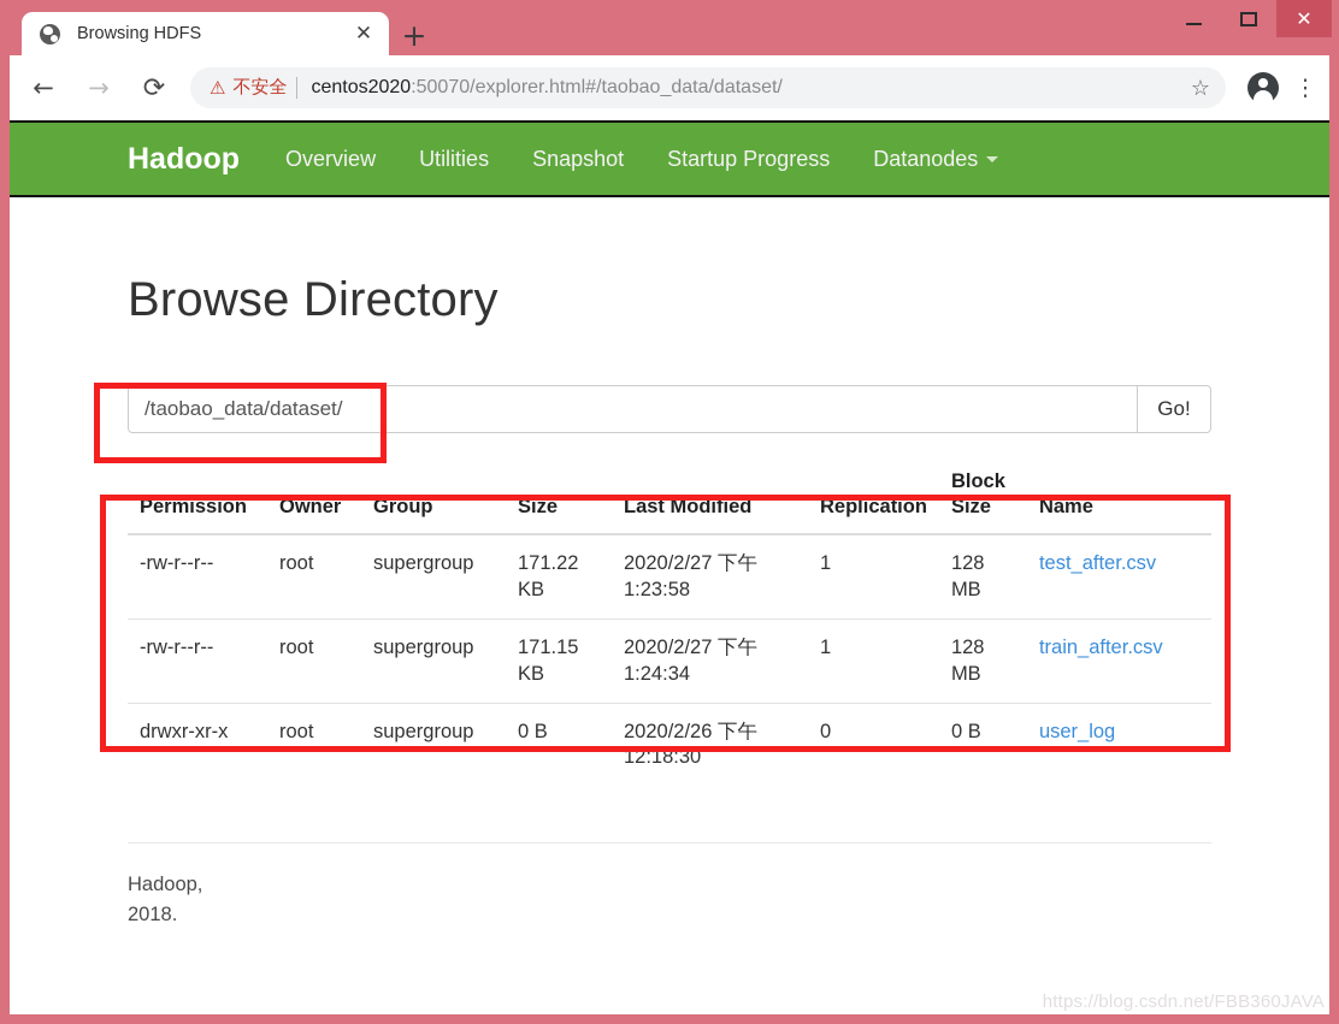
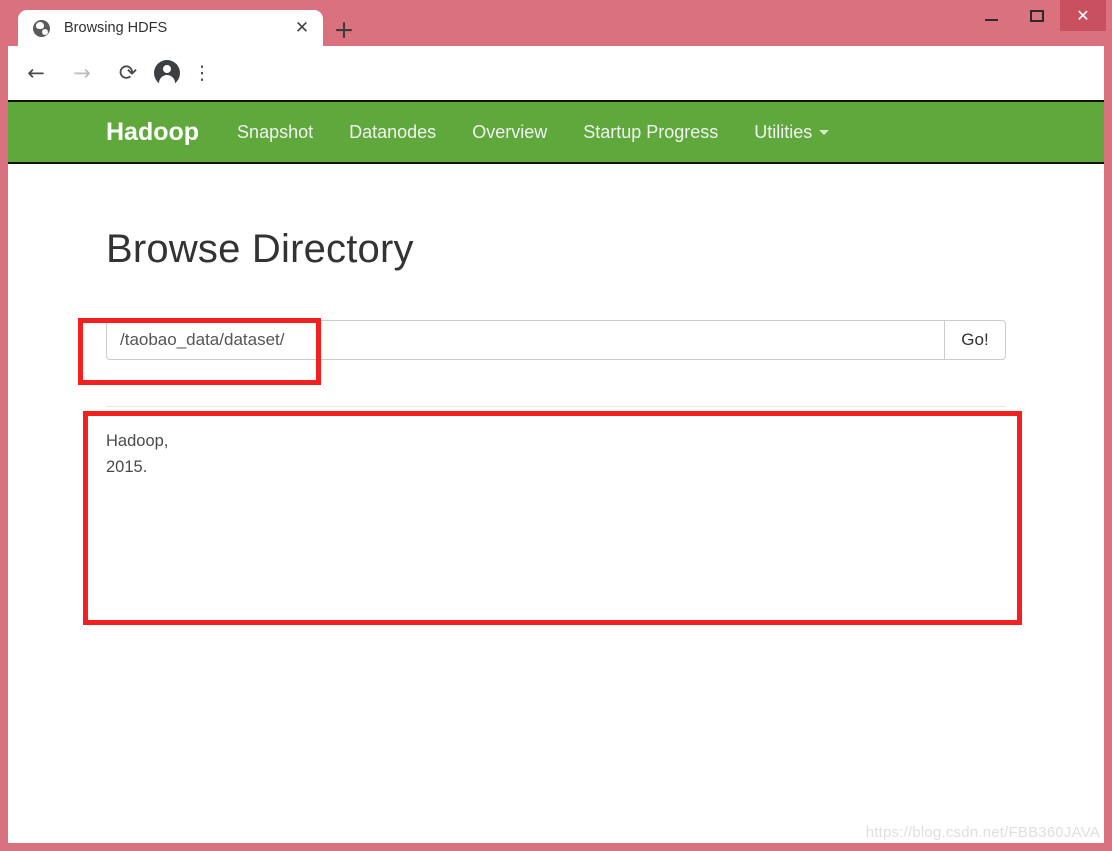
  Browsing HDFS
  ✕
  +
  ✕
  ←
  →
  ⟳
- ⚠
- 不安全
- centos2020:50070/explorer.html#/taobao_data/dataset/
- ☆
  ⋮
  Hadoop
- Overview
+ Snapshot
- Utilities
+ Datanodes
- Snapshot
+ Overview
  Startup Progress
- Datanodes
+ Utilities
  Browse Directory
  /taobao_data/dataset/
  Go!
- Permission	Owner	Group	Size	Last Modified	Replication	Block Size	Name
- -rw-r--r--	root	supergroup	171.22 KB	2020/2/27 下午 1:23:58	1	128 MB	test_after.csv
- -rw-r--r--	root	supergroup	171.15 KB	2020/2/27 下午 1:24:34	1	128 MB	train_after.csv
- drwxr-xr-x	root	supergroup	0 B	2020/2/26 下午 12:18:30	0	0 B	user_log
  Hadoop,
- 2018.
+ 2015.
  https://blog.csdn.net/FBB360JAVA
